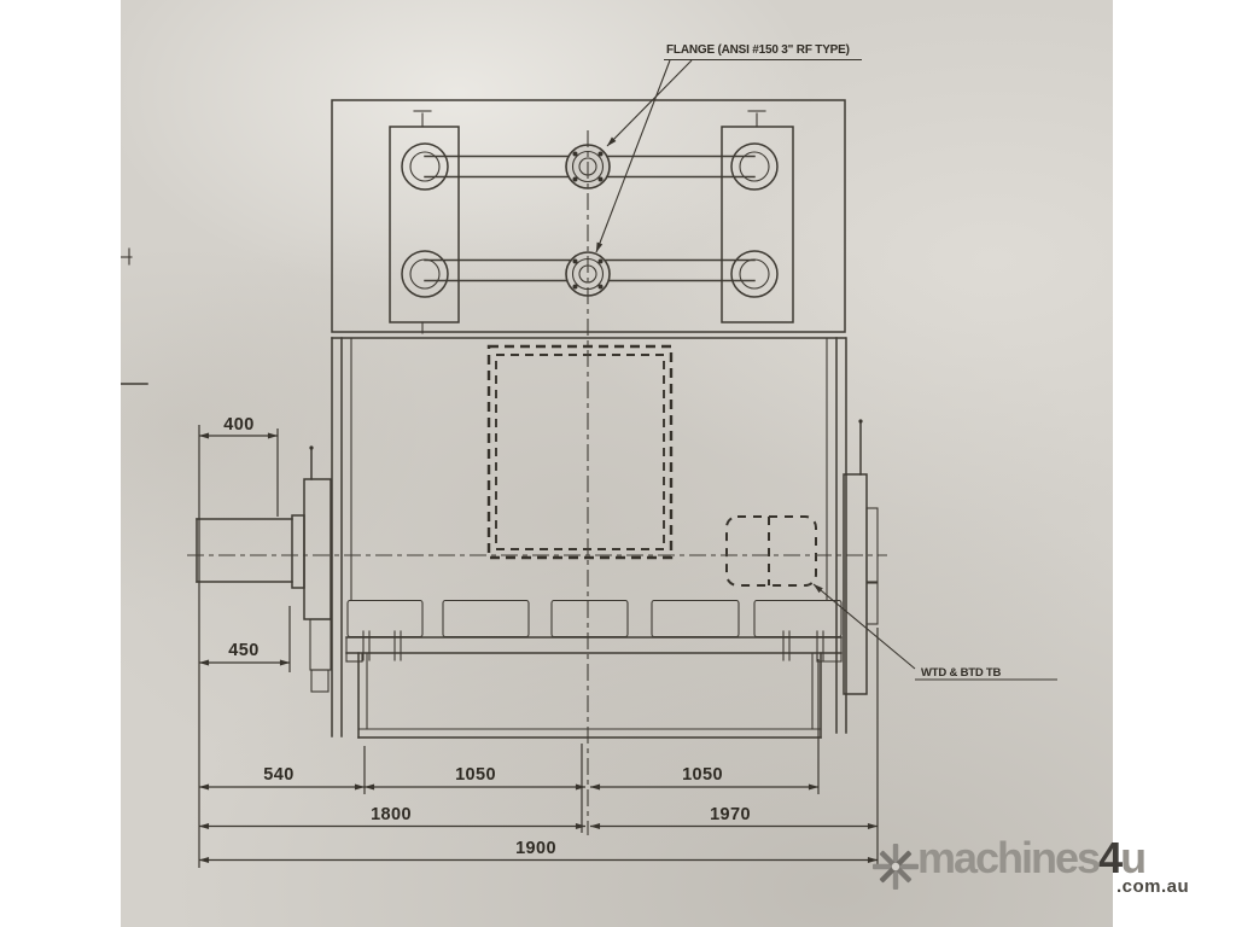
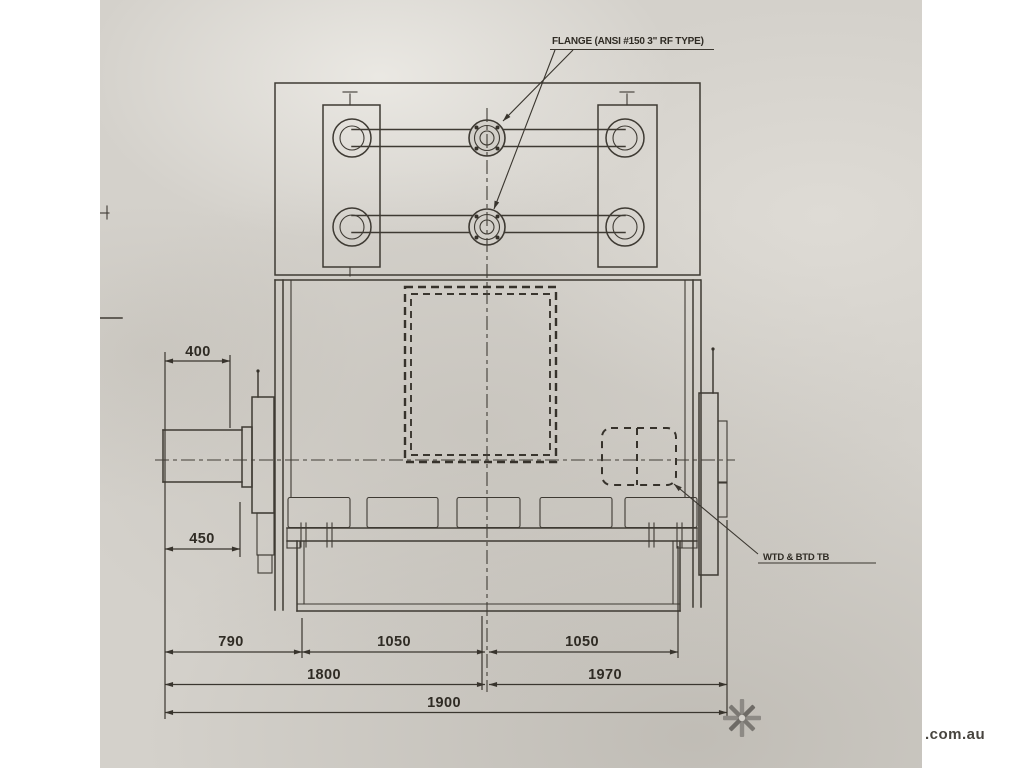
  FLANGE (ANSI #150 3" RF TYPE)
  WTD & BTD TB
  400
  450
- 540
+ 790
  1050
  1050
  1800
  1970
  1900
- machines4u
  .com.au
